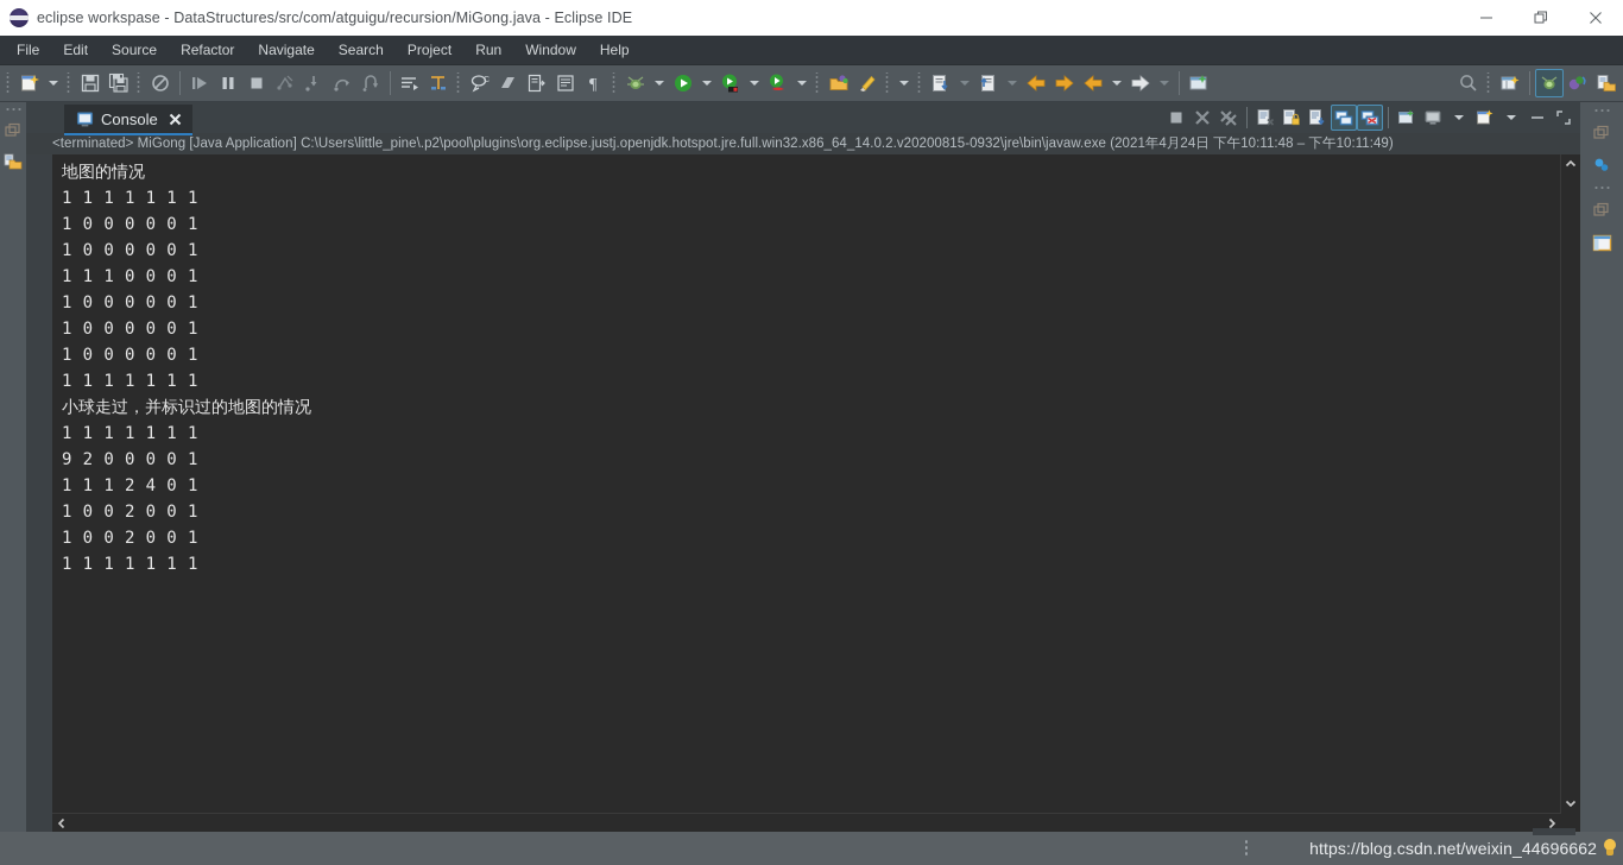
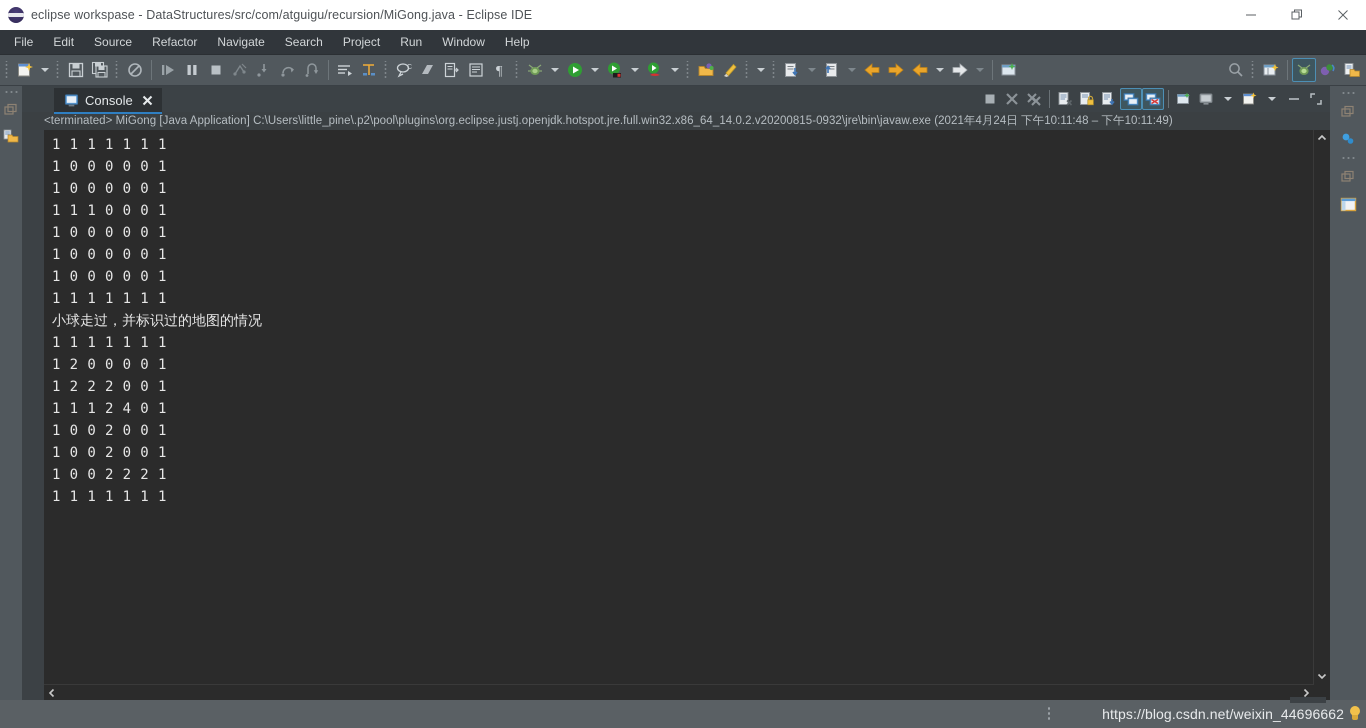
  eclipse workspase - DataStructures/src/com/atguigu/recursion/MiGong.java - Eclipse IDE
  File
  Edit
  Source
  Refactor
  Navigate
  Search
  Project
  Run
  Window
  Help
  ¶
  Console
  <terminated> MiGong [Java Application] C:\Users\little_pine\.p2\pool\plugins\org.eclipse.justj.openjdk.hotspot.jre.full.win32.x86_64_14.0.2.v20200815-0932\jre\bin\javaw.exe (2021年4月24日 下午10:11:48 – 下午10:11:49)
- 地图的情况
  1 1 1 1 1 1 1
  1 0 0 0 0 0 1
  1 0 0 0 0 0 1
  1 1 1 0 0 0 1
  1 0 0 0 0 0 1
  1 0 0 0 0 0 1
  1 0 0 0 0 0 1
  1 1 1 1 1 1 1
  小球走过，并标识过的地图的情况
  1 1 1 1 1 1 1
- 9 2 0 0 0 0 1
+ 1 2 0 0 0 0 1
+ 1 2 2 2 0 0 1
  1 1 1 2 4 0 1
  1 0 0 2 0 0 1
  1 0 0 2 0 0 1
+ 1 0 0 2 2 2 1
  1 1 1 1 1 1 1
  https://blog.csdn.net/weixin_44696662
